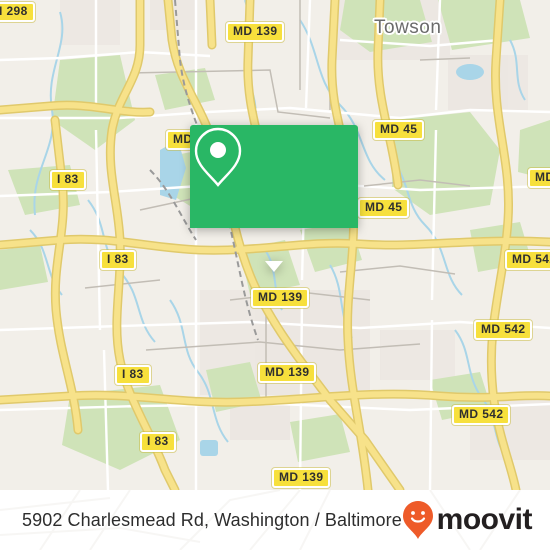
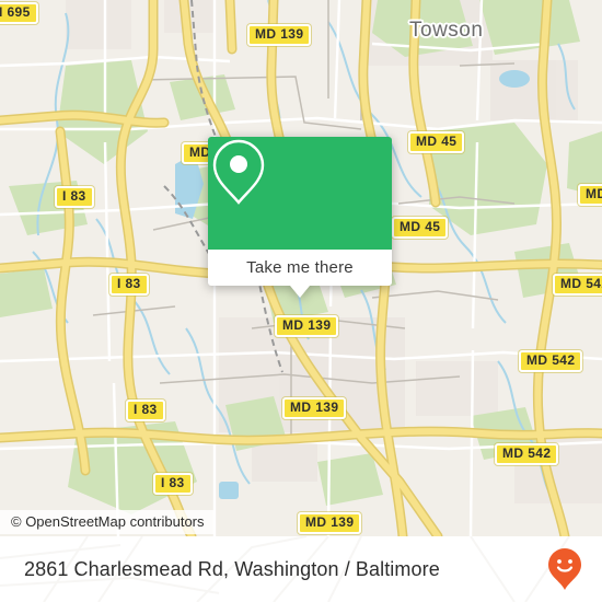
- I 298
+ I 695
  MD 139
  MD 45
  MD
  I 83
  MD 45
  I 83
  MD 54
  MD 139
  MD 542
  MD 139
  I 83
  MD 542
  I 83
  MD 139
  Towson
+ Take me there
+ © OpenStreetMap contributors
- 5902 Charlesmead Rd, Washington / Baltimore
+ 2861 Charlesmead Rd, Washington / Baltimore
- moovit
